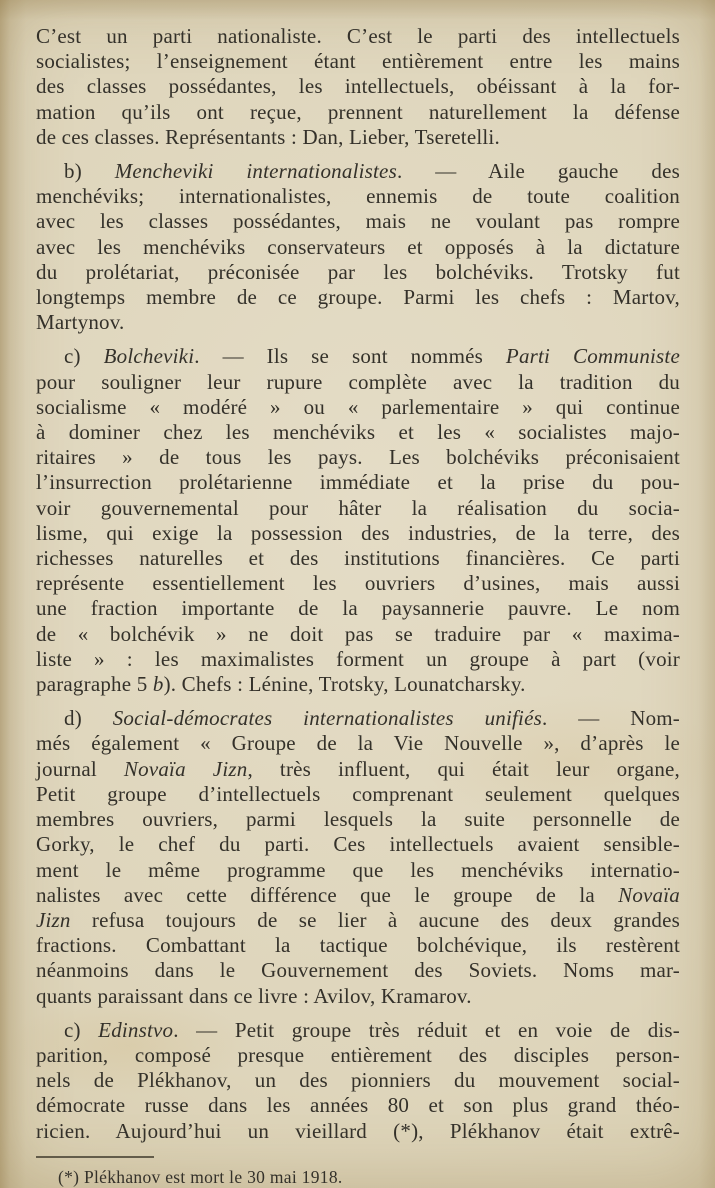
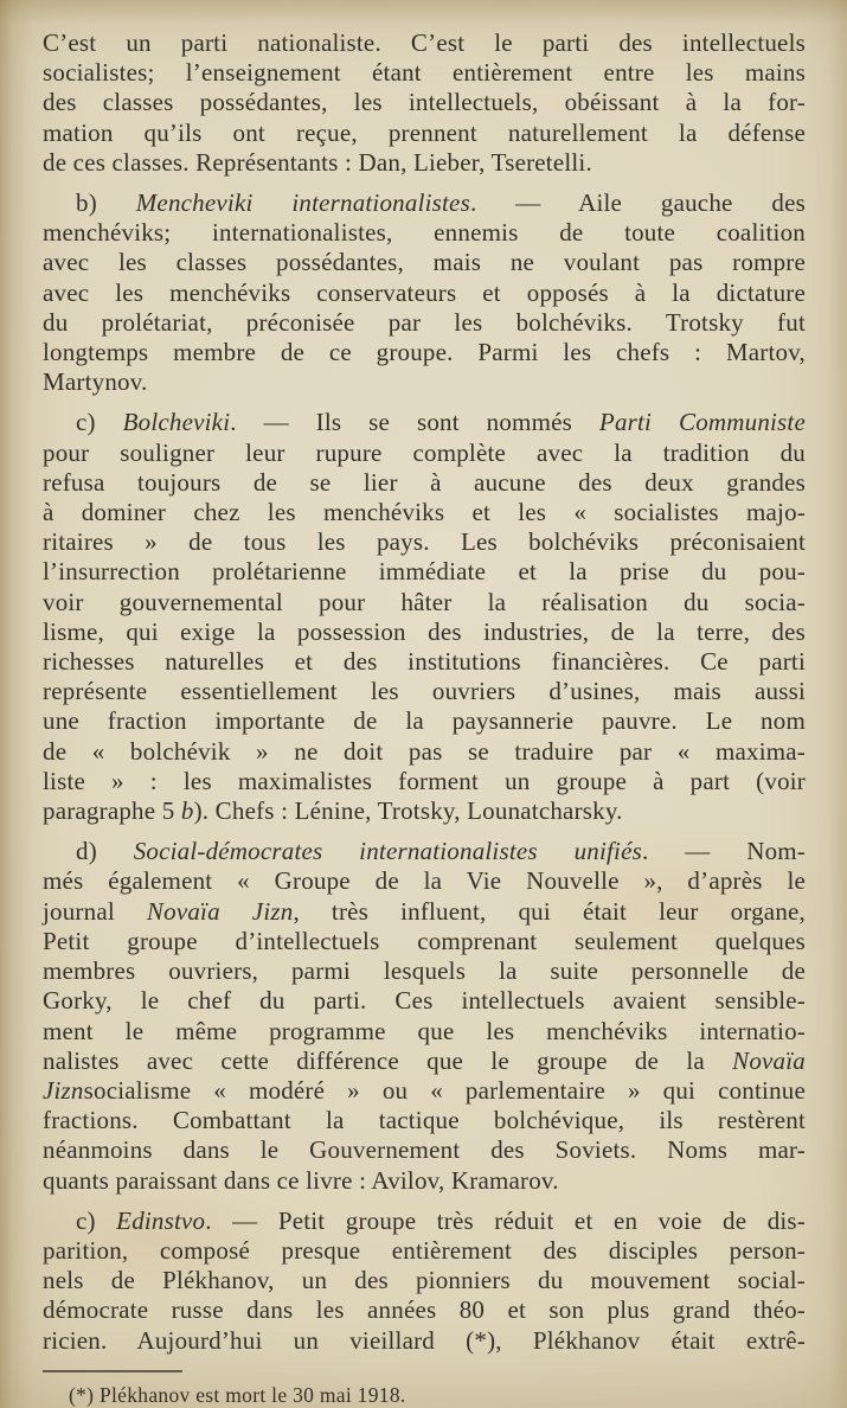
  C’est un parti nationaliste. C’est le parti des intellectuels
  socialistes; l’enseignement étant entièrement entre les mains
  des classes possédantes, les intellectuels, obéissant à la for-
  mation qu’ils ont reçue, prennent naturellement la défense
  de ces classes. Représentants : Dan, Lieber, Tseretelli.
  b) Mencheviki internationalistes. — Aile gauche des
  menchéviks; internationalistes, ennemis de toute coalition
  avec les classes possédantes, mais ne voulant pas rompre
  avec les menchéviks conservateurs et opposés à la dictature
  du prolétariat, préconisée par les bolchéviks. Trotsky fut
  longtemps membre de ce groupe. Parmi les chefs : Martov,
  Martynov.
  c) Bolcheviki. — Ils se sont nommés Parti Communiste
  pour souligner leur rupure complète avec la tradition du
- socialisme « modéré » ou « parlementaire » qui continue
+ refusa toujours de se lier à aucune des deux grandes
  à dominer chez les menchéviks et les « socialistes majo-
  ritaires » de tous les pays. Les bolchéviks préconisaient
  l’insurrection prolétarienne immédiate et la prise du pou-
  voir gouvernemental pour hâter la réalisation du socia-
  lisme, qui exige la possession des industries, de la terre, des
  richesses naturelles et des institutions financières. Ce parti
  représente essentiellement les ouvriers d’usines, mais aussi
  une fraction importante de la paysannerie pauvre. Le nom
  de « bolchévik » ne doit pas se traduire par « maxima-
  liste » : les maximalistes forment un groupe à part (voir
  paragraphe 5 b). Chefs : Lénine, Trotsky, Lounatcharsky.
  d) Social-démocrates internationalistes unifiés. — Nom-
  més également « Groupe de la Vie Nouvelle », d’après le
  journal Novaïa Jizn, très influent, qui était leur organe,
  Petit groupe d’intellectuels comprenant seulement quelques
  membres ouvriers, parmi lesquels la suite personnelle de
  Gorky, le chef du parti. Ces intellectuels avaient sensible-
  ment le même programme que les menchéviks internatio-
  nalistes avec cette différence que le groupe de la Novaïa
- Jizn refusa toujours de se lier à aucune des deux grandes
+ Jiznsocialisme « modéré » ou « parlementaire » qui continue
  fractions. Combattant la tactique bolchévique, ils restèrent
  néanmoins dans le Gouvernement des Soviets. Noms mar-
  quants paraissant dans ce livre : Avilov, Kramarov.
  c) Edinstvo. — Petit groupe très réduit et en voie de dis-
  parition, composé presque entièrement des disciples person-
  nels de Plékhanov, un des pionniers du mouvement social-
  démocrate russe dans les années 80 et son plus grand théo-
  ricien. Aujourd’hui un vieillard (*), Plékhanov était extrê-
  (*) Plékhanov est mort le 30 mai 1918.
